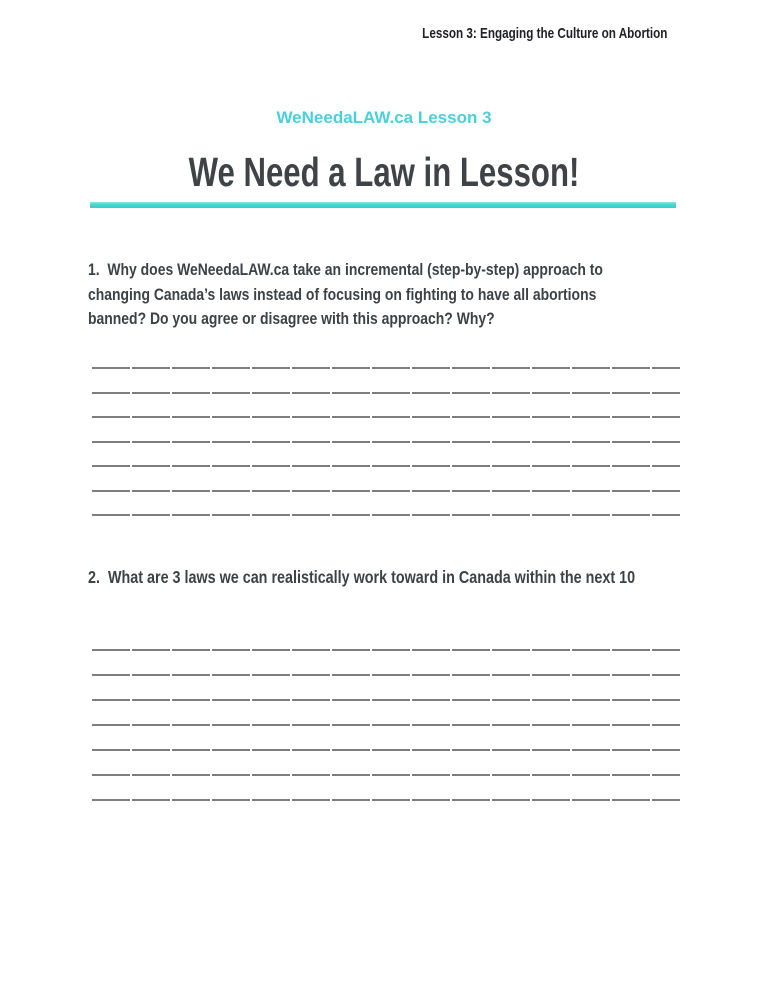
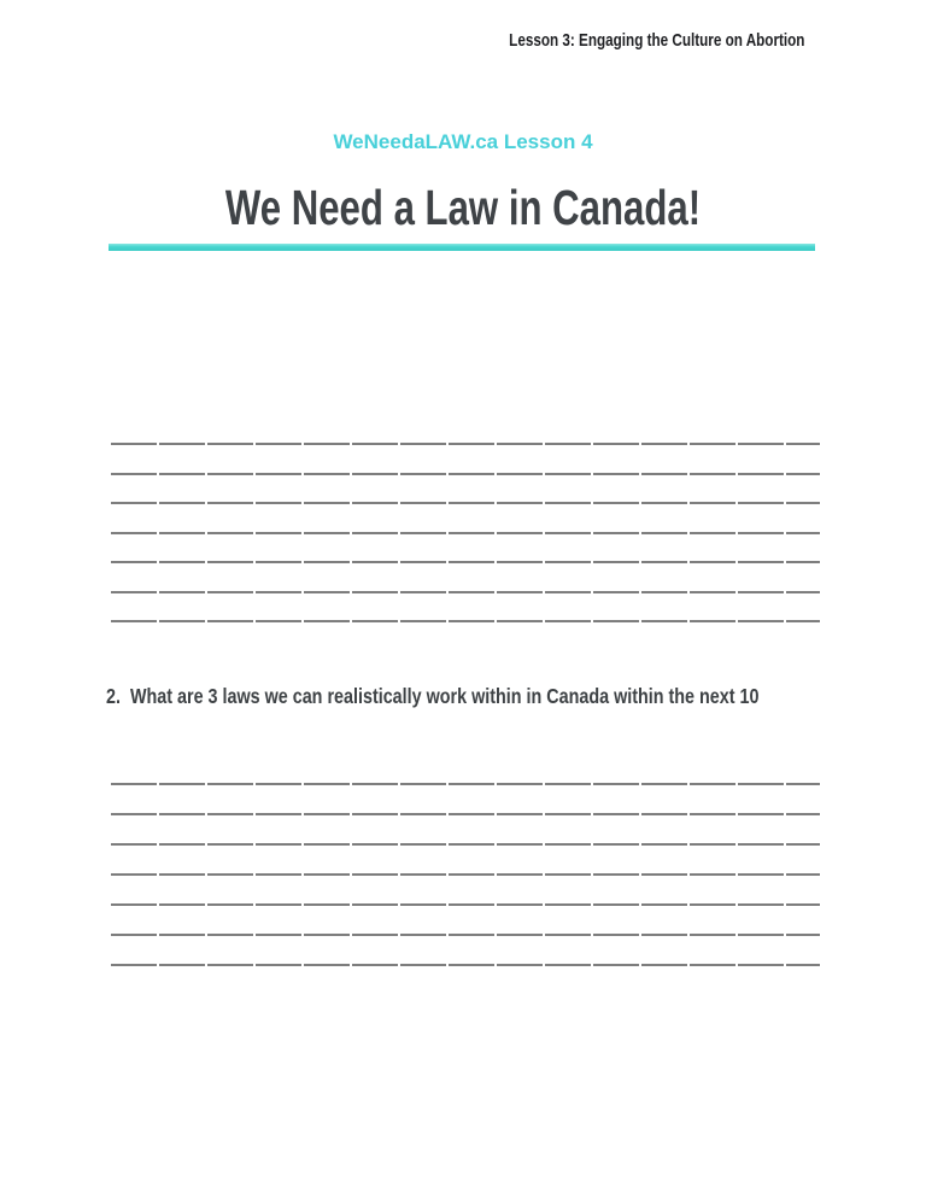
  Lesson 3: Engaging the Culture on Abortion
- WeNeedaLAW.ca Lesson 3
+ WeNeedaLAW.ca Lesson 4
- We Need a Law in Lesson!
+ We Need a Law in Canada!
- 1. Why does WeNeedaLAW.ca take an incremental (step-by-step) approach to
- changing Canada’s laws instead of focusing on fighting to have all abortions
- banned? Do you agree or disagree with this approach? Why?
- 2. What are 3 laws we can realistically work toward in Canada within the next 10
+ 2. What are 3 laws we can realistically work within in Canada within the next 10
